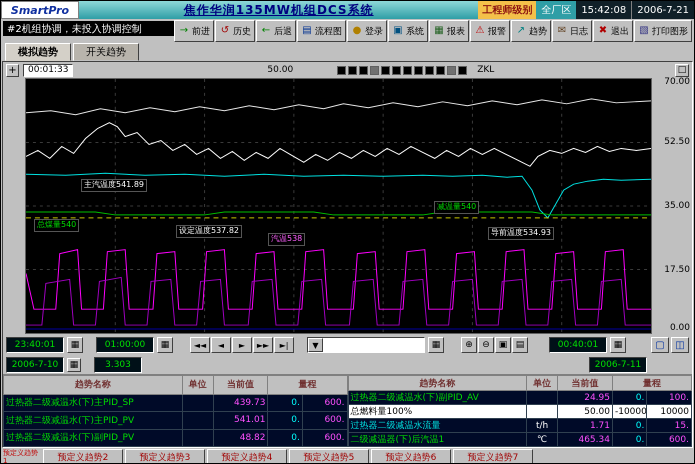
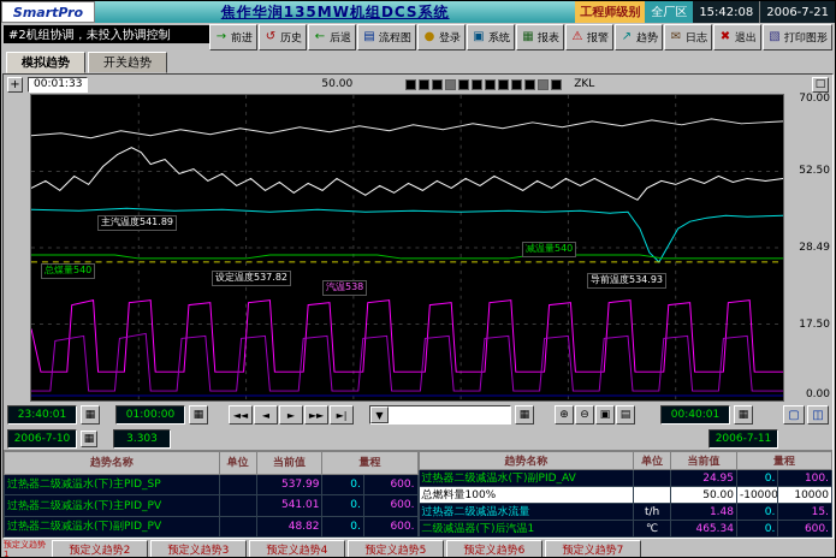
  SmartPro
  焦作华润135MW机组DCS系统
  工程师级别
  全厂区
  15:42:08
  2006-7-21
  #2机组协调，未投入协调控制
  →
  前进
  ↺
  历史
  ←
  后退
  ▤
  流程图
  ●
  登录
  ▣
  系统
  ▦
  报表
  ⚠
  报警
  ↗
  趋势
  ✉
  日志
  ✖
  退出
  ▧
  打印图形
  模拟趋势
  开关趋势
  +
  00:01:33
  50.00
  ZKL
  □
  主汽温度541.89
  总煤量540
  设定温度537.82
  汽温538
  减温量540
  导前温度534.93
  70.00
  52.50
- 35.00
+ 28.49
  17.50
  0.00
  23:40:01
  ▦
  01:00:00
  ▦
  ◄◄
  ◄
  ►
  ►►
  ►|
  ▼
  ▦
  ⊕
  ⊖
  ▣
  ▤
  00:40:01
  ▦
  ▢
  ◫
  2006-7-10
  ▦
  3.303
  2006-7-11
  趋势名称	单位	当前值	量程
- 过热器二级减温水(下)主PID_SP		439.73	0.	600.
+ 过热器二级减温水(下)主PID_SP		537.99	0.	600.
  过热器二级减温水(下)主PID_PV		541.01	0.	600.
  过热器二级减温水(下)副PID_PV		48.82	0.	600.
  趋势名称	单位	当前值	量程
  过热器二级减温水(下)副PID_AV		24.95	0.	100.
  总燃料量100%		50.00	-10000	10000
- 过热器二级减温水流量	t/h	1.71	0.	15.
+ 过热器二级减温水流量	t/h	1.48	0.	15.
  二级减温器(下)后汽温1	℃	465.34	0.	600.
  预定义趋势1
  预定义趋势2
  预定义趋势3
  预定义趋势4
  预定义趋势5
  预定义趋势6
  预定义趋势7
